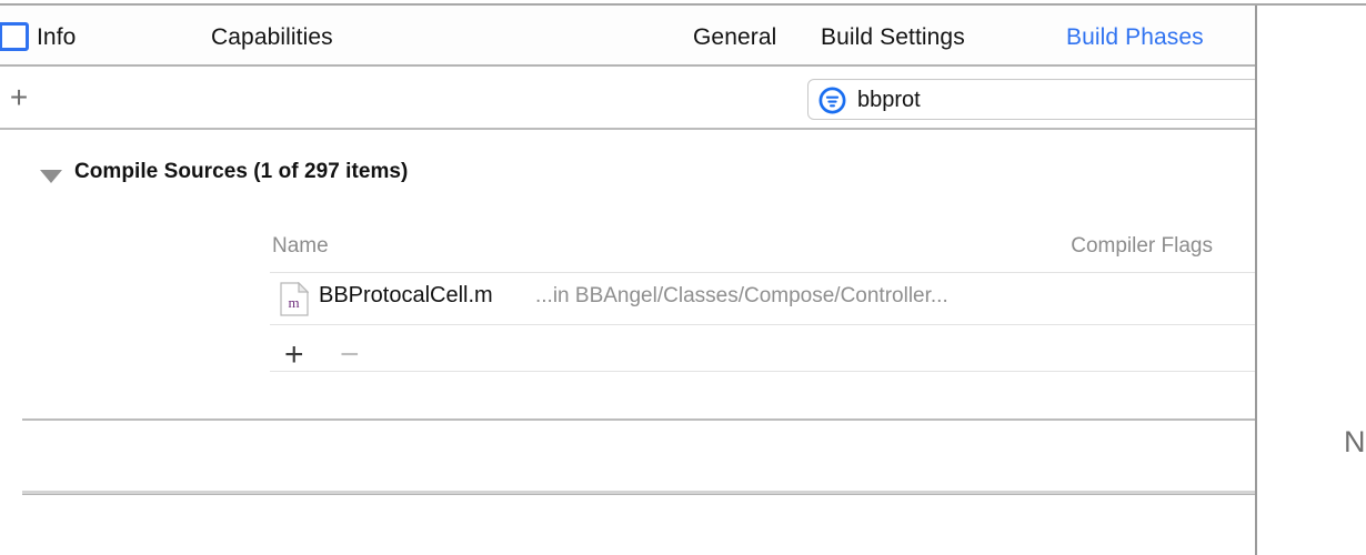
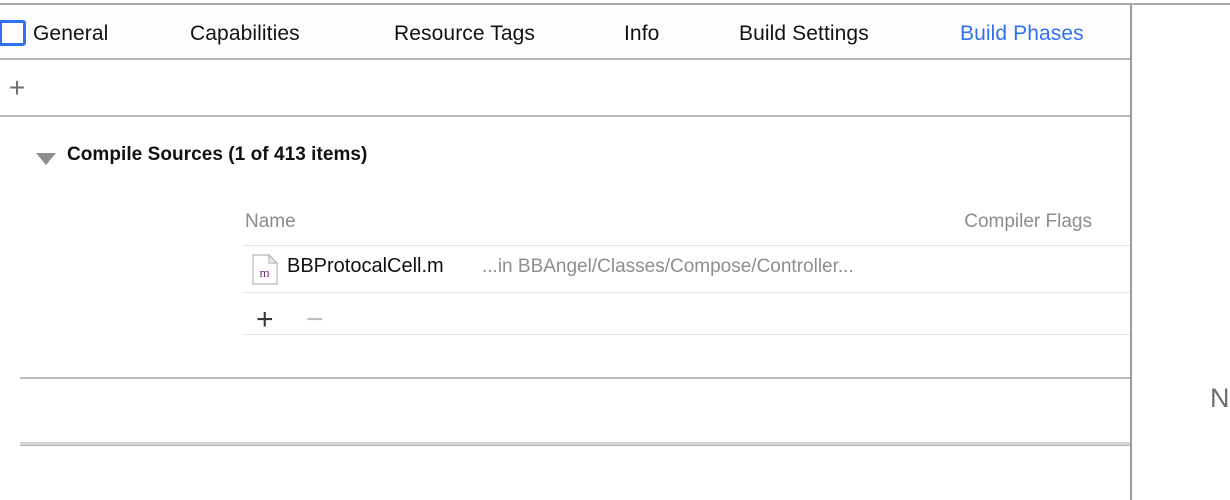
- Info
+ General
  Capabilities
+ Resource Tags
- General
+ Info
  Build Settings
  Build Phases
  +
- bbprot
- Compile Sources (1 of 297 items)
+ Compile Sources (1 of 413 items)
  Name
  Compiler Flags
  m
  BBProtocalCell.m
  ...in BBAngel/Classes/Compose/Controller...
  +
  −
  N
